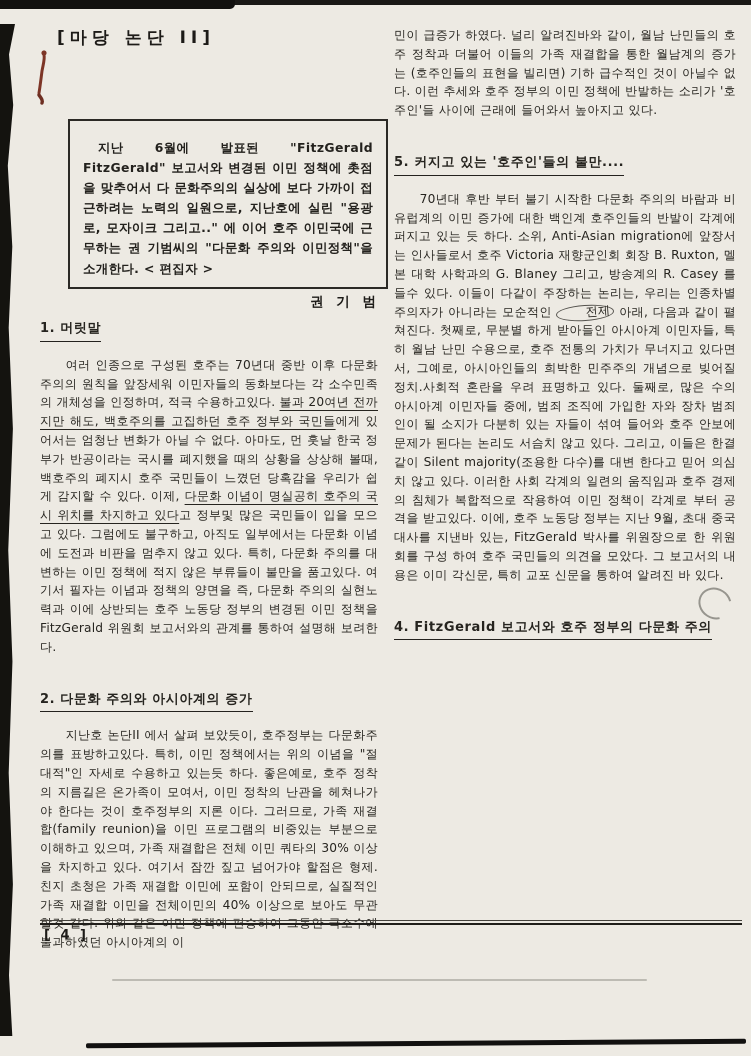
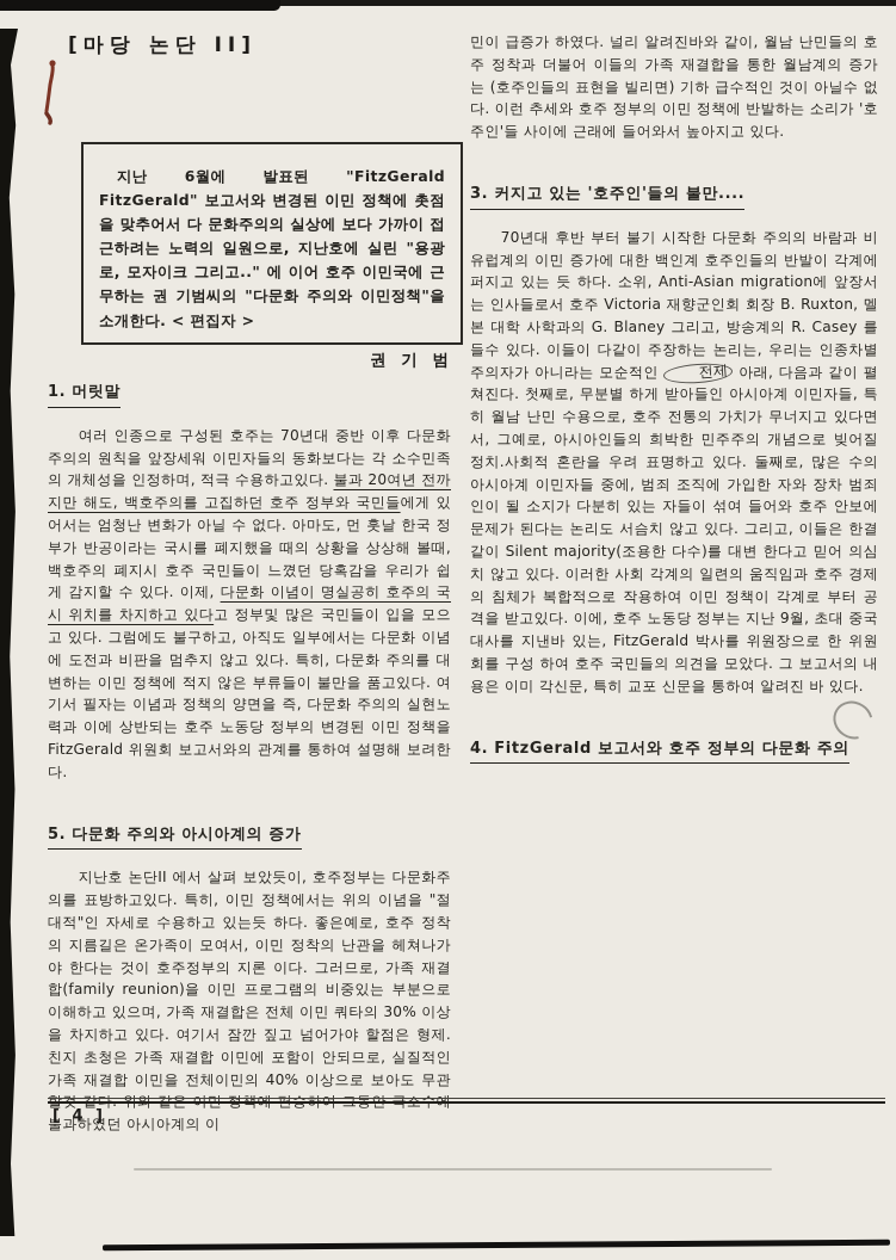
  [마당 논단 II]
  지난 6월에 발표된 "FitzGerald FitzGerald" 보고서와 변경된 이민 정책에 촛점을 맞추어서 다 문화주의의 실상에 보다 가까이 접근하려는 노력의 일원으로, 지난호에 실린 "용광로, 모자이크 그리고.." 에 이어 호주 이민국에 근무하는 권 기범씨의 "다문화 주의와 이민정책"을 소개한다. < 편집자 >
  권 기 범
  1. 머릿말
  여러 인종으로 구성된 호주는 70년대 중반 이후 다문화주의의 원칙을 앞장세워 이민자들의 동화보다는 각 소수민족의 개체성을 인정하며, 적극 수용하고있다. 불과 20여년 전까지만 해도, 백호주의를 고집하던 호주 정부와 국민들에게 있어서는 엄청난 변화가 아닐 수 없다. 아마도, 먼 훗날 한국 정부가 반공이라는 국시를 폐지했을 때의 상황을 상상해 볼때, 백호주의 폐지시 호주 국민들이 느꼈던 당혹감을 우리가 쉽게 감지할 수 있다. 이제, 다문화 이념이 명실공히 호주의 국시 위치를 차지하고 있다고 정부및 많은 국민들이 입을 모으고 있다. 그럼에도 불구하고, 아직도 일부에서는 다문화 이념에 도전과 비판을 멈추지 않고 있다. 특히, 다문화 주의를 대변하는 이민 정책에 적지 않은 부류들이 불만을 품고있다. 여기서 필자는 이념과 정책의 양면을 즉, 다문화 주의의 실현노력과 이에 상반되는 호주 노동당 정부의 변경된 이민 정책을 FitzGerald 위원회 보고서와의 관계를 통하여 설명해 보려한다.
- 2. 다문화 주의와 아시아계의 증가
+ 5. 다문화 주의와 아시아계의 증가
  지난호 논단II 에서 살펴 보았듯이, 호주정부는 다문화주의를 표방하고있다. 특히, 이민 정책에서는 위의 이념을 "절대적"인 자세로 수용하고 있는듯 하다. 좋은예로, 호주 정착의 지름길은 온가족이 모여서, 이민 정착의 난관을 헤쳐나가야 한다는 것이 호주정부의 지론 이다. 그러므로, 가족 재결합(family reunion)을 이민 프로그램의 비중있는 부분으로 이해하고 있으며, 가족 재결합은 전체 이민 쿼타의 30% 이상을 차지하고 있다. 여기서 잠깐 짚고 넘어가야 할점은 형제.친지 초청은 가족 재결합 이민에 포함이 안되므로, 실질적인 가족 재결합 이민을 전체이민의 40% 이상으로 보아도 무관 할것 같다. 위와 같은 이민 정책에 편승하여 그동안 극소수에 불과하였던 아시아계의 이
  민이 급증가 하였다. 널리 알려진바와 같이, 월남 난민들의 호주 정착과 더불어 이들의 가족 재결합을 통한 월남계의 증가는 (호주인들의 표현을 빌리면) 기하 급수적인 것이 아닐수 없다. 이런 추세와 호주 정부의 이민 정책에 반발하는 소리가 '호주인'들 사이에 근래에 들어와서 높아지고 있다.
- 5. 커지고 있는 '호주인'들의 불만....
+ 3. 커지고 있는 '호주인'들의 불만....
  4. FitzGerald 보고서와 호주 정부의 다문화 주의
  [ 4 ]
